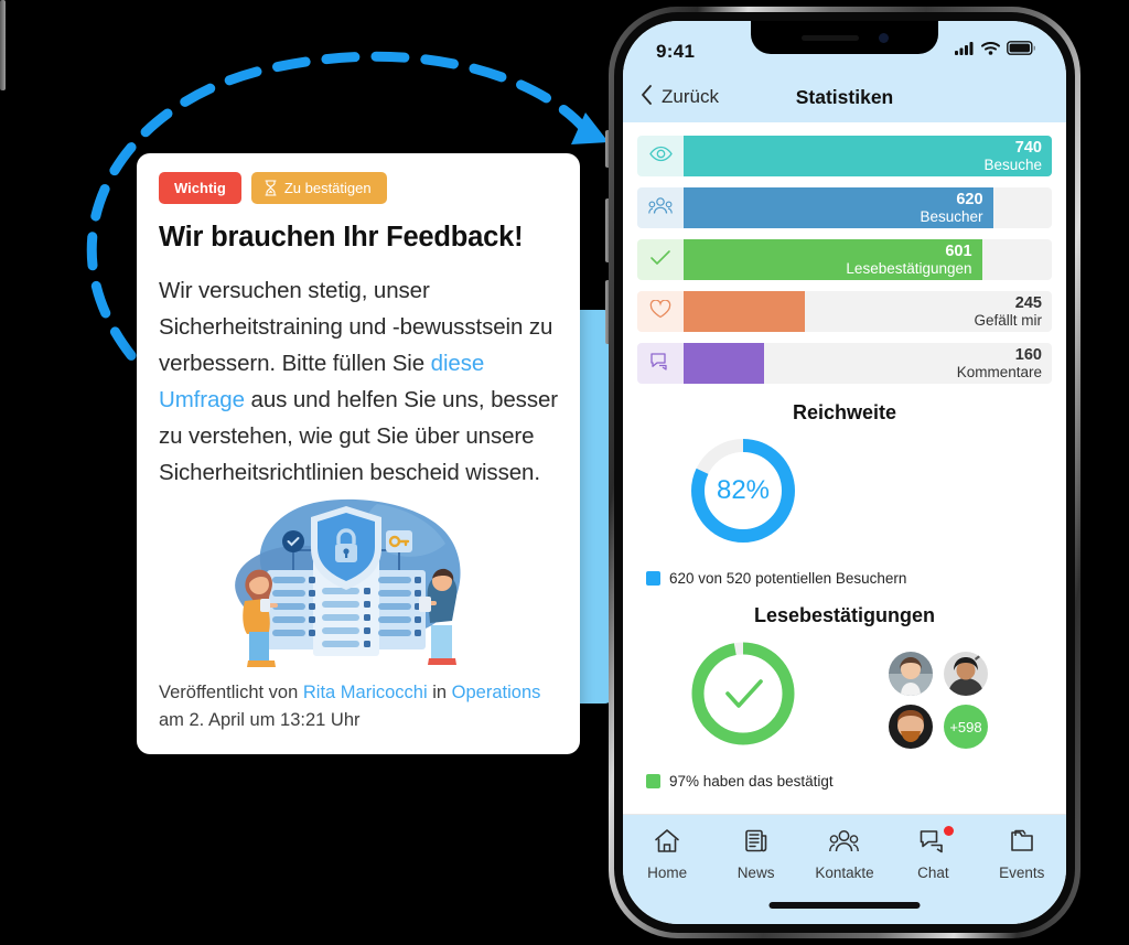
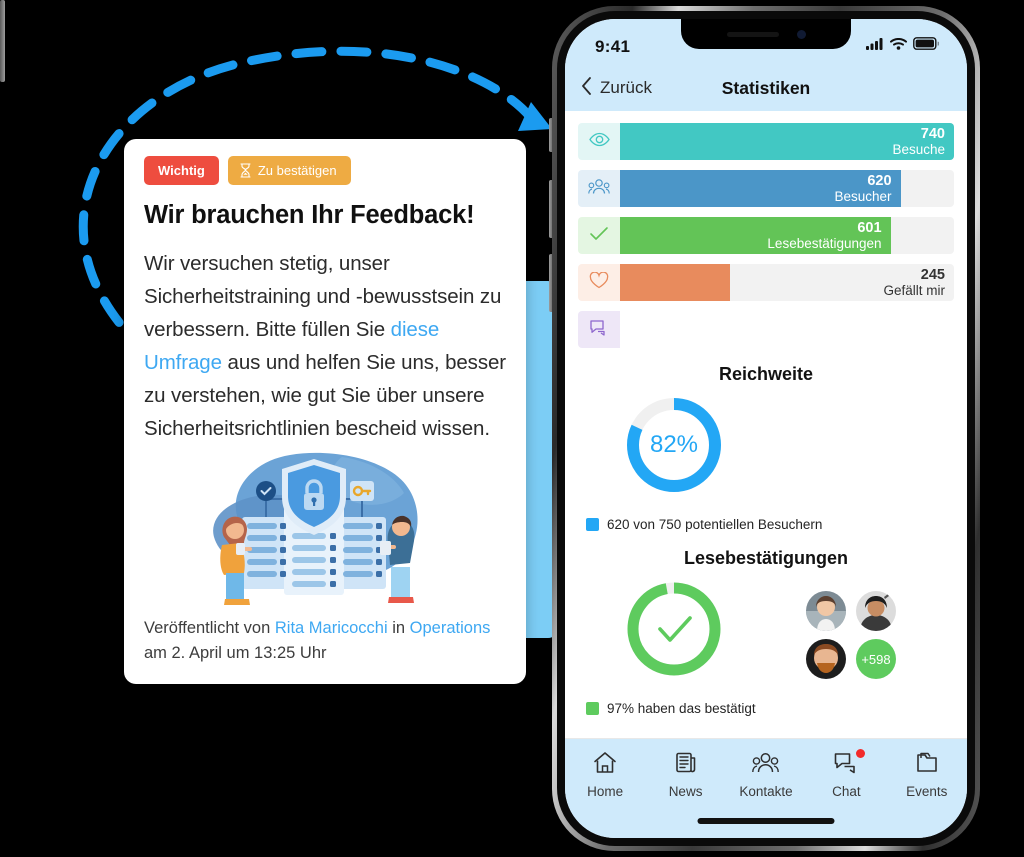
  Wichtig
  Zu bestätigen
  Wir brauchen Ihr Feedback!
  Wir versuchen stetig, unser Sicherheitstraining und -bewusstsein zu verbessern. Bitte füllen Sie diese Umfrage aus und helfen Sie uns, besser zu verstehen, wie gut Sie über unsere Sicherheitsrichtlinien bescheid wissen.
  Veröffentlicht von Rita Maricocchi in Operations
- am 2. April um 13:21 Uhr
+ am 2. April um 13:25 Uhr
  9:41
  Zurück
  Statistiken
  740
  Besuche
  620
  Besucher
  601
  Lesebestätigungen
  245
  Gefällt mir
- 160
- Kommentare
  Reichweite
  82%
- 620 von 520 potentiellen Besuchern
+ 620 von 750 potentiellen Besuchern
  Lesebestätigungen
  +598
  97% haben das bestätigt
  Home
  News
  Kontakte
  Chat
  Events
